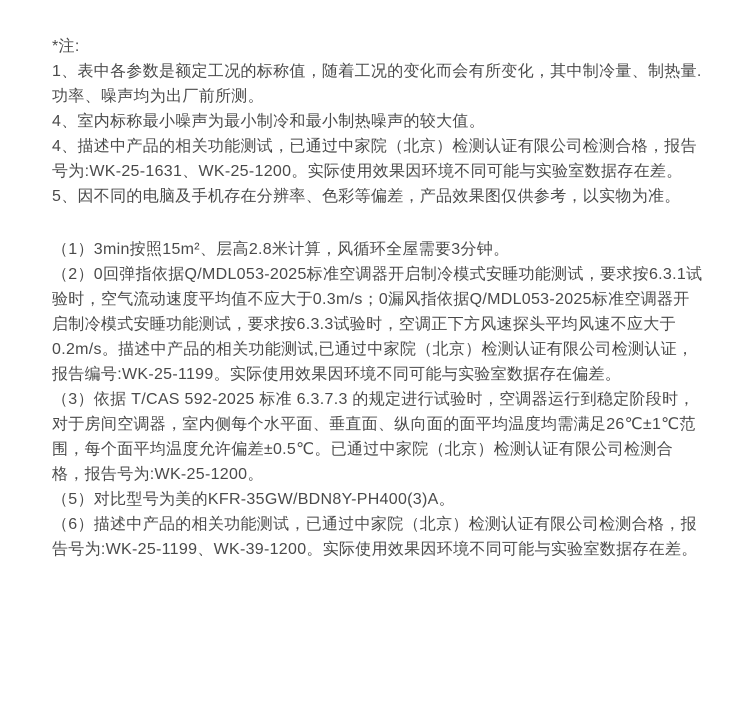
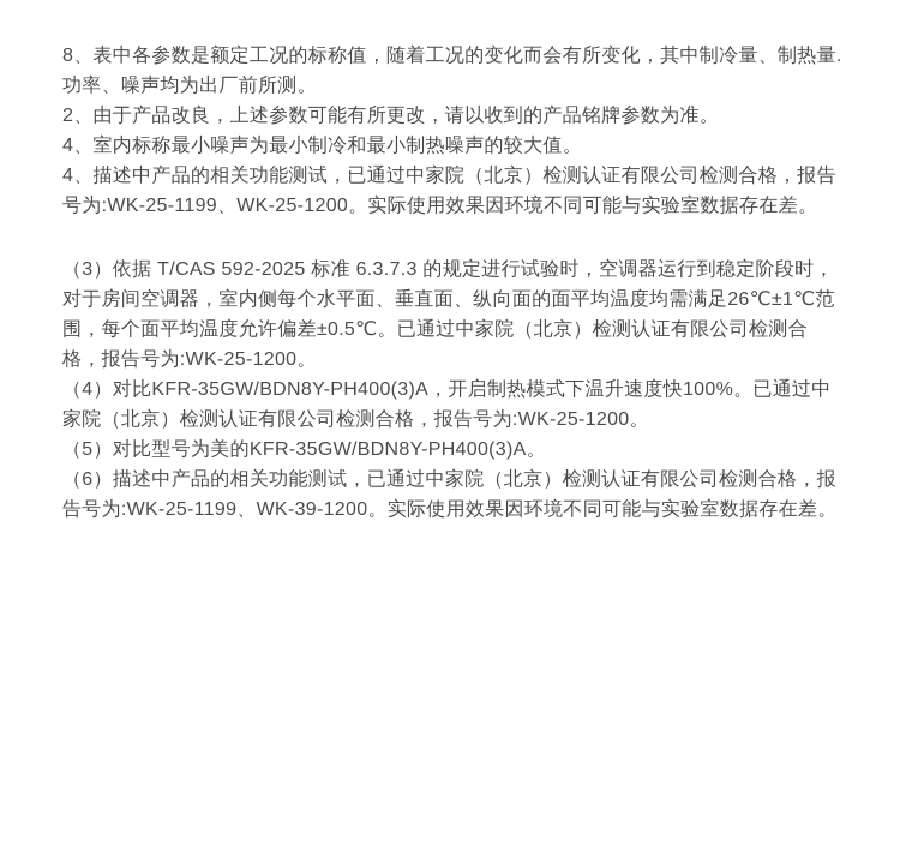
- *注:
- 1、表中各参数是额定工况的标称值，随着工况的变化而会有所变化，其中制冷量、制热量.功率、噪声均为出厂前所测。
+ 8、表中各参数是额定工况的标称值，随着工况的变化而会有所变化，其中制冷量、制热量.功率、噪声均为出厂前所测。
+ 2、由于产品改良，上述参数可能有所更改，请以收到的产品铭牌参数为准。
  4、室内标称最小噪声为最小制冷和最小制热噪声的较大值。
- 4、描述中产品的相关功能测试，已通过中家院（北京）检测认证有限公司检测合格，报告号为:WK-25-1631、WK-25-1200。实际使用效果因环境不同可能与实验室数据存在差。
+ 4、描述中产品的相关功能测试，已通过中家院（北京）检测认证有限公司检测合格，报告号为:WK-25-1199、WK-25-1200。实际使用效果因环境不同可能与实验室数据存在差。
- 5、因不同的电脑及手机存在分辨率、色彩等偏差，产品效果图仅供参考，以实物为准。
- （1）3min按照15m²、层高2.8米计算，风循环全屋需要3分钟。
- （2）0回弹指依据Q/MDL053-2025标准空调器开启制冷模式安睡功能测试，要求按6.3.1试验时，空气流动速度平均值不应大于0.3m/s；0漏风指依据Q/MDL053-2025标准空调器开启制冷模式安睡功能测试，要求按6.3.3试验时，空调正下方风速探头平均风速不应大于0.2m/s。描述中产品的相关功能测试,已通过中家院（北京）检测认证有限公司检测认证，报告编号:WK-25-1199。实际使用效果因环境不同可能与实验室数据存在偏差。
  （3）依据 T/CAS 592-2025 标准 6.3.7.3 的规定进行试验时，空调器运行到稳定阶段时，对于房间空调器，室内侧每个水平面、垂直面、纵向面的面平均温度均需满足26℃±1℃范围，每个面平均温度允许偏差±0.5℃。已通过中家院（北京）检测认证有限公司检测合格，报告号为:WK-25-1200。
+ （4）对比KFR-35GW/BDN8Y-PH400(3)A，开启制热模式下温升速度快100%。已通过中家院（北京）检测认证有限公司检测合格，报告号为:WK-25-1200。
  （5）对比型号为美的KFR-35GW/BDN8Y-PH400(3)A。
  （6）描述中产品的相关功能测试，已通过中家院（北京）检测认证有限公司检测合格，报告号为:WK-25-1199、WK-39-1200。实际使用效果因环境不同可能与实验室数据存在差。
